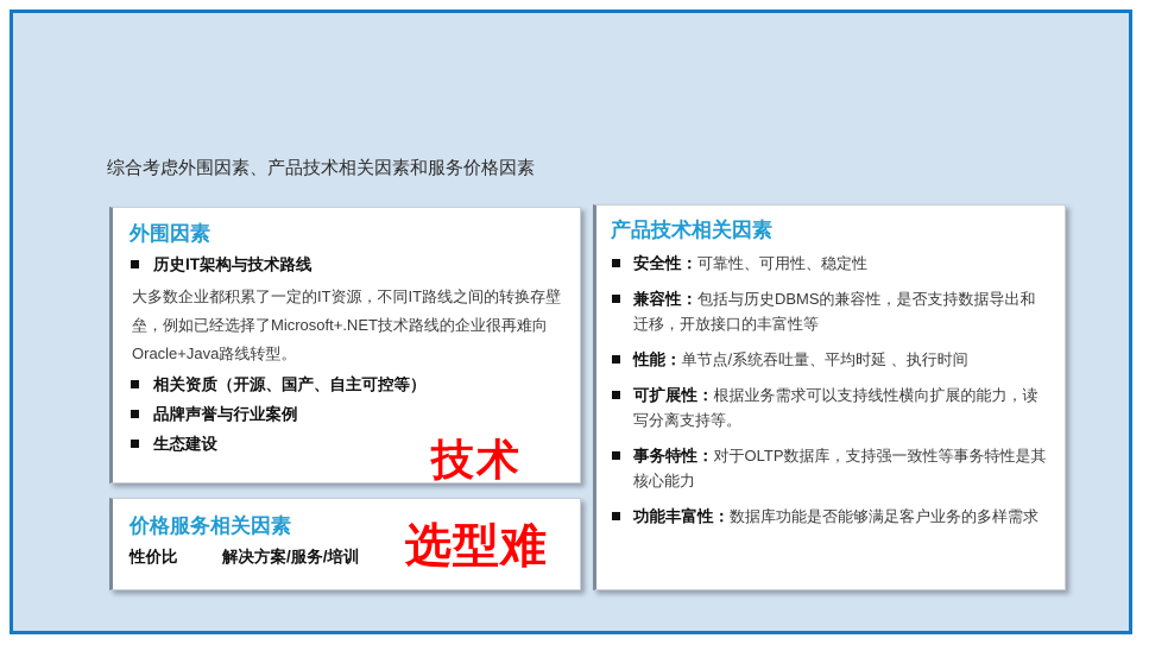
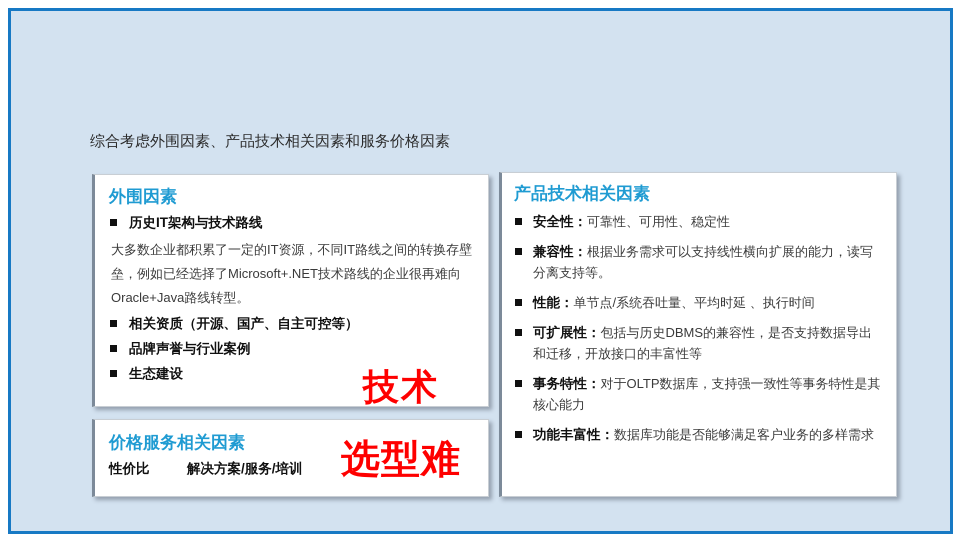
  综合考虑外围因素、产品技术相关因素和服务价格因素
  外围因素
  历史IT架构与技术路线
  大多数企业都积累了一定的IT资源，不同IT路线之间的转换存壁垒，例如已经选择了Microsoft+.NET技术路线的企业很再难向Oracle+Java路线转型。
  相关资质（开源、国产、自主可控等）
  品牌声誉与行业案例
  生态建设
  价格服务相关因素
  性价比 解决方案/服务/培训
  产品技术相关因素
  安全性：可靠性、可用性、稳定性
- 兼容性：包括与历史DBMS的兼容性，是否支持数据导出和迁移，开放接口的丰富性等
+ 兼容性：根据业务需求可以支持线性横向扩展的能力，读写分离支持等。
  性能：单节点/系统吞吐量、平均时延 、执行时间
- 可扩展性：根据业务需求可以支持线性横向扩展的能力，读写分离支持等。
+ 可扩展性：包括与历史DBMS的兼容性，是否支持数据导出和迁移，开放接口的丰富性等
  事务特性：对于OLTP数据库，支持强一致性等事务特性是其核心能力
  功能丰富性：数据库功能是否能够满足客户业务的多样需求
  技术
  选型难
